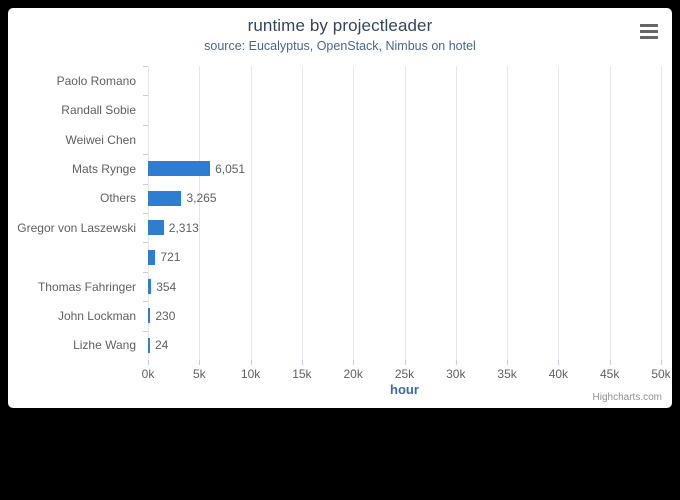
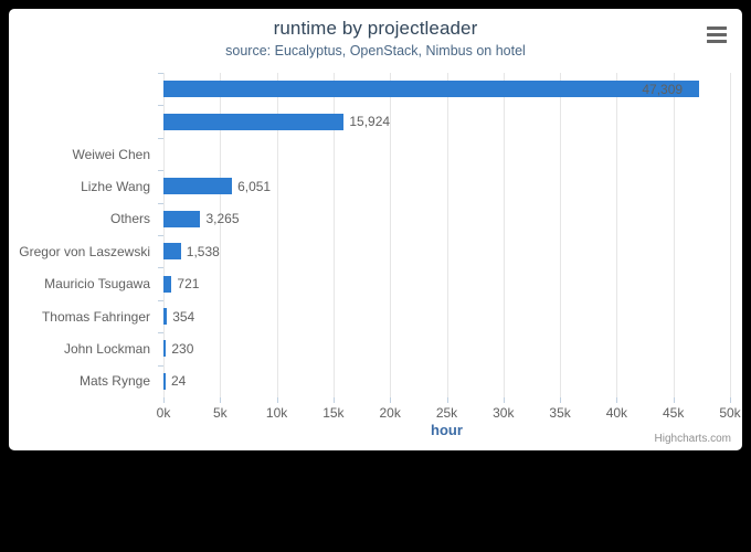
  runtime by projectleader
  source: Eucalyptus, OpenStack, Nimbus on hotel
- Paolo Romano
- Randall Sobie
  Weiwei Chen
- Mats Rynge
+ Lizhe Wang
  Others
  Gregor von Laszewski
+ Mauricio Tsugawa
  Thomas Fahringer
  John Lockman
- Lizhe Wang
+ Mats Rynge
+ 47,309
+ 15,924
  6,051
  3,265
- 2,313
+ 1,538
  721
  354
  230
  24
  0k
  5k
  10k
  15k
  20k
  25k
  30k
  35k
  40k
  45k
  50k
  hour
  Highcharts.com
